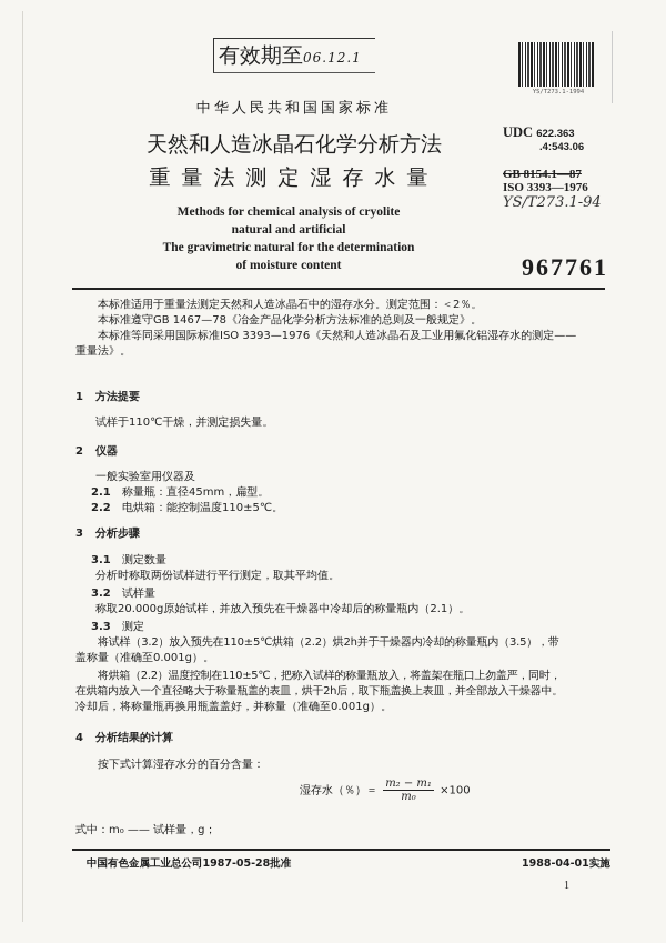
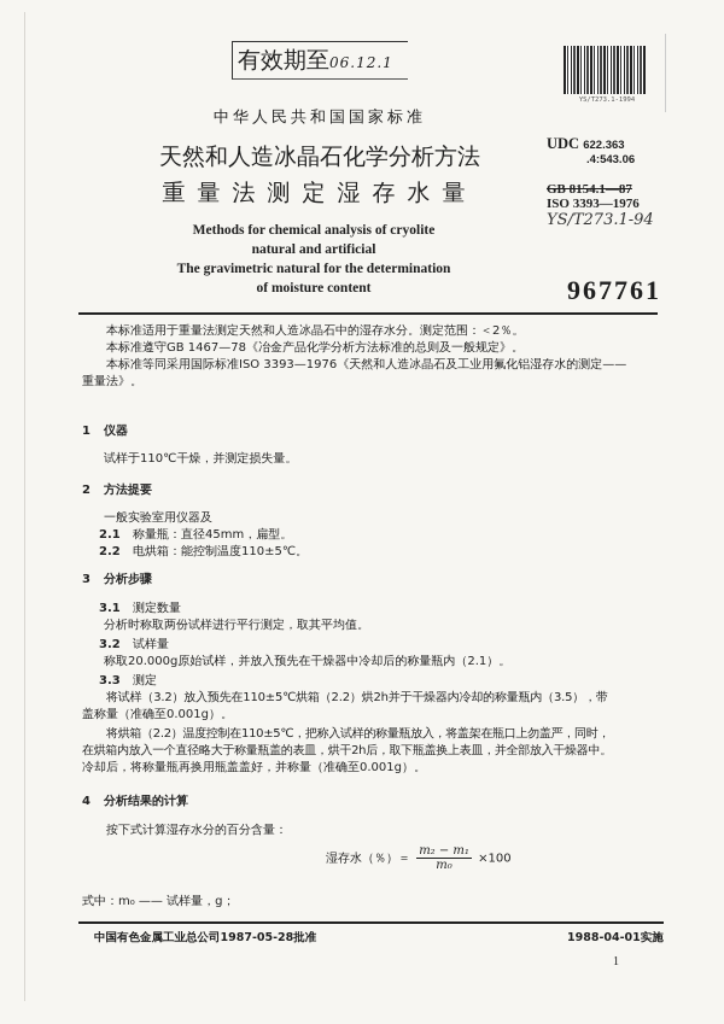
  有效期至06.12.1
  中华人民共和国国家标准
  天然和人造冰晶石化学分析方法
  重量法测定湿存水量
  Methods for chemical analysis of cryolite
  natural and artificial
  The gravimetric natural for the determination
  of moisture content
  UDC 622.363
  .4:543.06
  GB 8154.1—87
  ISO 3393—1976
  YS/T273.1-94
  967761
  本标准适用于重量法测定天然和人造冰晶石中的湿存水分。测定范围：＜2％。
  本标准遵守GB 1467—78《冶金产品化学分析方法标准的总则及一般规定》。
  本标准等同采用国际标准ISO 3393—1976《天然和人造冰晶石及工业用氟化铝湿存水的测定——
  重量法》。
- 1 方法提要
+ 1 仪器
  试样于110℃干燥，并测定损失量。
- 2 仪器
+ 2 方法提要
  一般实验室用仪器及
  2.1 称量瓶：直径45mm，扁型。
  2.2 电烘箱：能控制温度110±5℃。
  3 分析步骤
  3.1 测定数量
  分析时称取两份试样进行平行测定，取其平均值。
  3.2 试样量
  称取20.000g原始试样，并放入预先在干燥器中冷却后的称量瓶内（2.1）。
  3.3 测定
  将试样（3.2）放入预先在110±5℃烘箱（2.2）烘2h并于干燥器内冷却的称量瓶内（3.5），带
  盖称量（准确至0.001g）。
  将烘箱（2.2）温度控制在110±5℃，把称入试样的称量瓶放入，将盖架在瓶口上勿盖严，同时，
  在烘箱内放入一个直径略大于称量瓶盖的表皿，烘干2h后，取下瓶盖换上表皿，并全部放入干燥器中。
  冷却后，将称量瓶再换用瓶盖盖好，并称量（准确至0.001g）。
  4 分析结果的计算
  按下式计算湿存水分的百分含量：
  湿存水（％）＝
  m₂ − m₁
  m₀
  ×100
  式中：m₀ —— 试样量，g；
  中国有色金属工业总公司1987-05-28批准
  1988-04-01实施
  1
